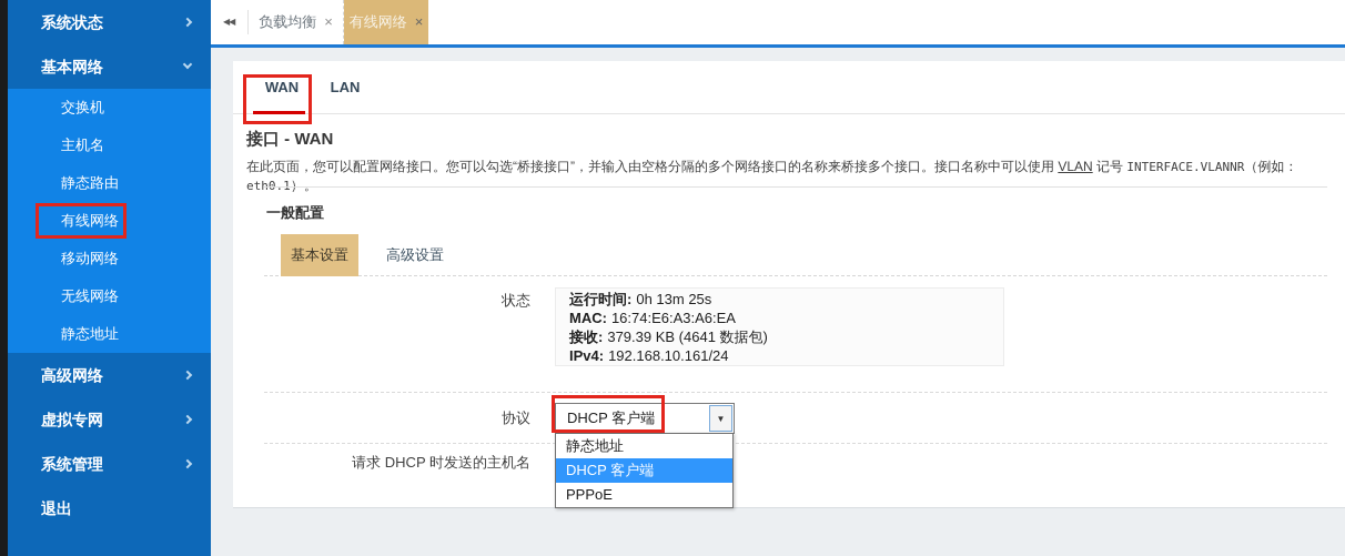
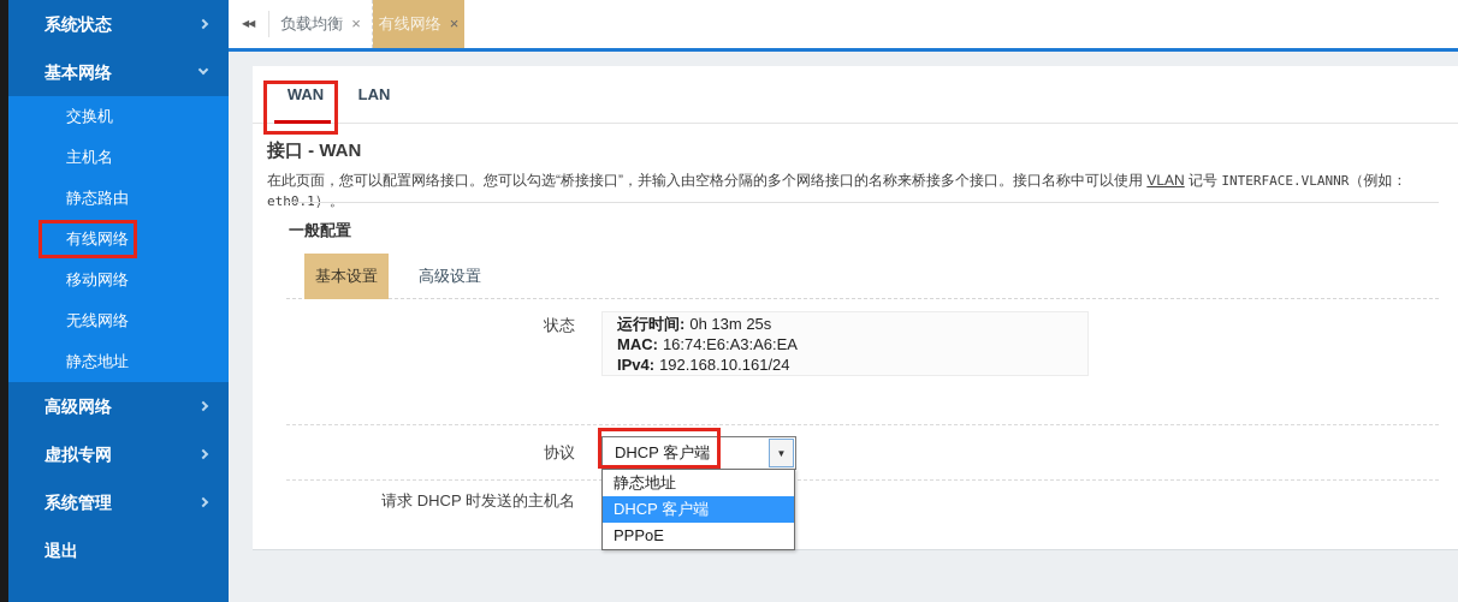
  系统状态
  基本网络
  交换机
  主机名
  静态路由
  有线网络
  移动网络
  无线网络
  静态地址
  高级网络
  虚拟专网
  系统管理
  退出
  ◀◀
  负载均衡 ×
  有线网络 ×
  WAN
  LAN
  接口 - WAN
  在此页面，您可以配置网络接口。您可以勾选“桥接接口”，并输入由空格分隔的多个网络接口的名称来桥接多个接口。接口名称中可以使用 VLAN 记号 INTERFACE.VLANNR（例如：eth0.1）。
  一般配置
  基本设置
  高级设置
  状态
  运行时间: 0h 13m 25s
  MAC: 16:74:E6:A3:A6:EA
- 接收: 379.39 KB (4641 数据包)
  IPv4: 192.168.10.161/24
  协议
  DHCP 客户端
  ▼
  请求 DHCP 时发送的主机名
  静态地址
  DHCP 客户端
  PPPoE
